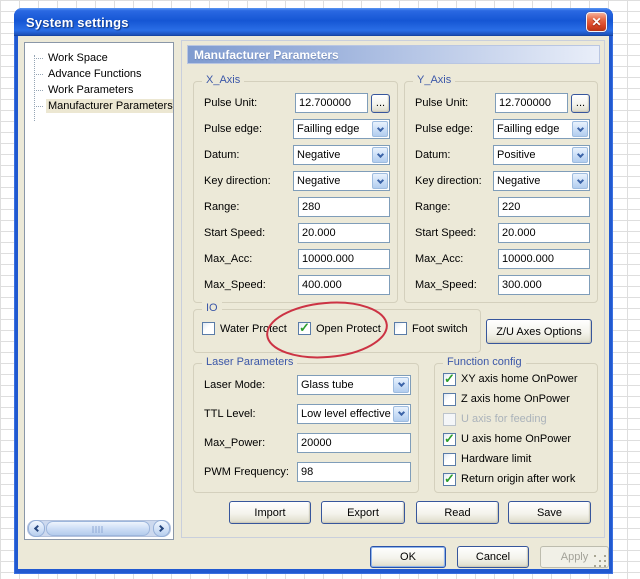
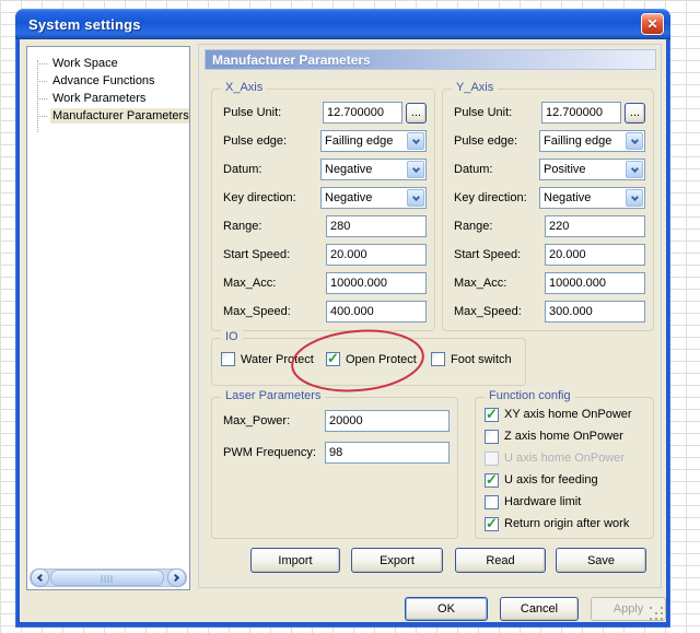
  System settings
  ✕
  Work Space
  Advance Functions
  Work Parameters
  Manufacturer Parameters
  Manufacturer Parameters
  X_Axis
  Pulse Unit:
  12.700000
  ...
  Pulse edge:
  Failling edge
  Datum:
  Negative
  Key direction:
  Negative
  Range:
  280
  Start Speed:
  20.000
  Max_Acc:
  10000.000
  Max_Speed:
  400.000
  Y_Axis
  Pulse Unit:
  12.700000
  ...
  Pulse edge:
  Failling edge
  Datum:
  Positive
  Key direction:
  Negative
  Range:
  220
  Start Speed:
  20.000
  Max_Acc:
  10000.000
  Max_Speed:
  300.000
  IO
  Water Protect
  ✓
  Open Protect
  Foot switch
- Z/U Axes Options
  Laser Parameters
- Laser Mode:
- Glass tube
- TTL Level:
- Low level effective
  Max_Power:
  20000
  PWM Frequency:
  98
  Function config
  ✓
  XY axis home OnPower
  Z axis home OnPower
- U axis for feeding
+ U axis home OnPower
  ✓
- U axis home OnPower
+ U axis for feeding
  Hardware limit
  ✓
  Return origin after work
  Import
  Export
  Read
  Save
  OK
  Cancel
  Apply
